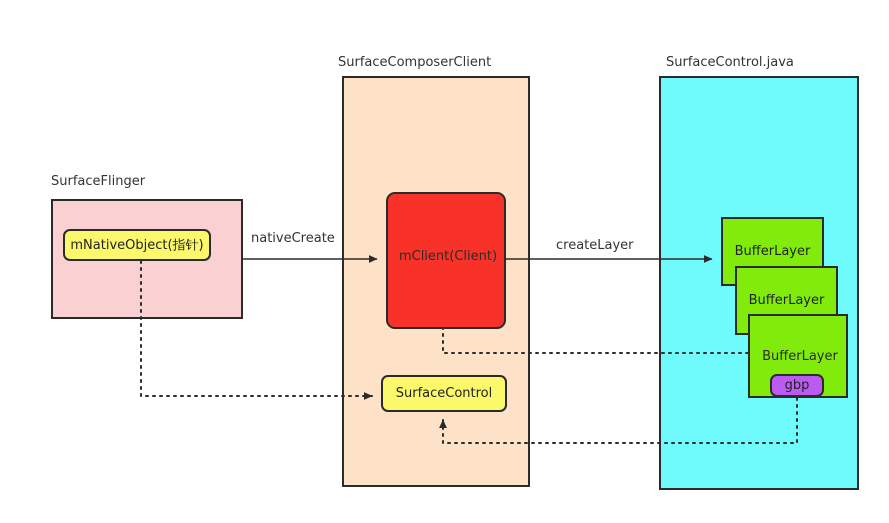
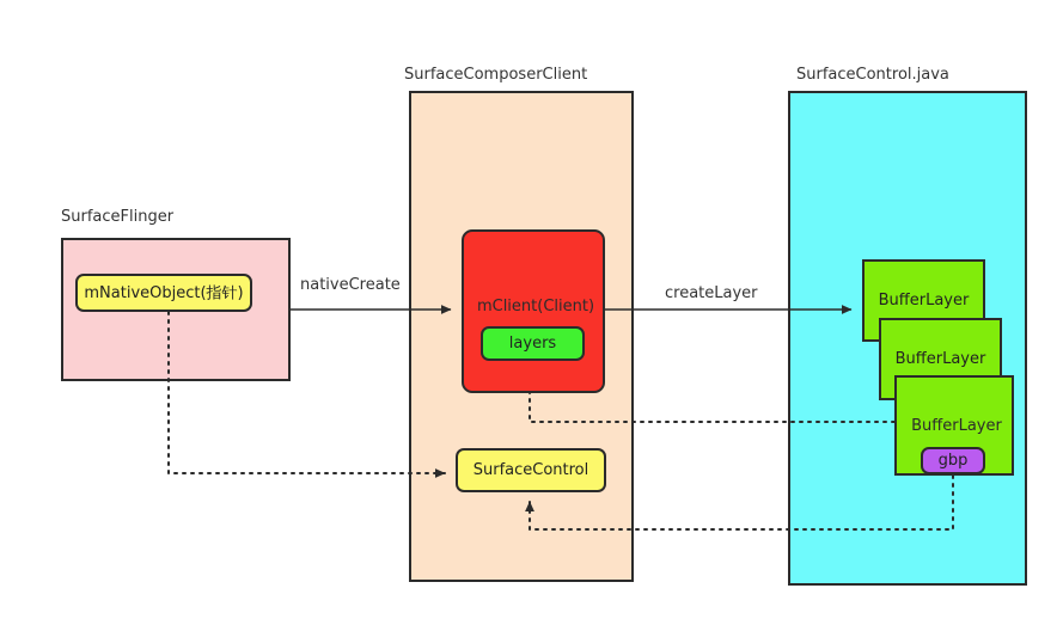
  SurfaceFlinger
  SurfaceComposerClient
  SurfaceControl.java
  nativeCreate
  createLayer
  mNativeObject(指针)
  mClient(Client)
+ layers
  SurfaceControl
  BufferLayer
  BufferLayer
  BufferLayer
  gbp
